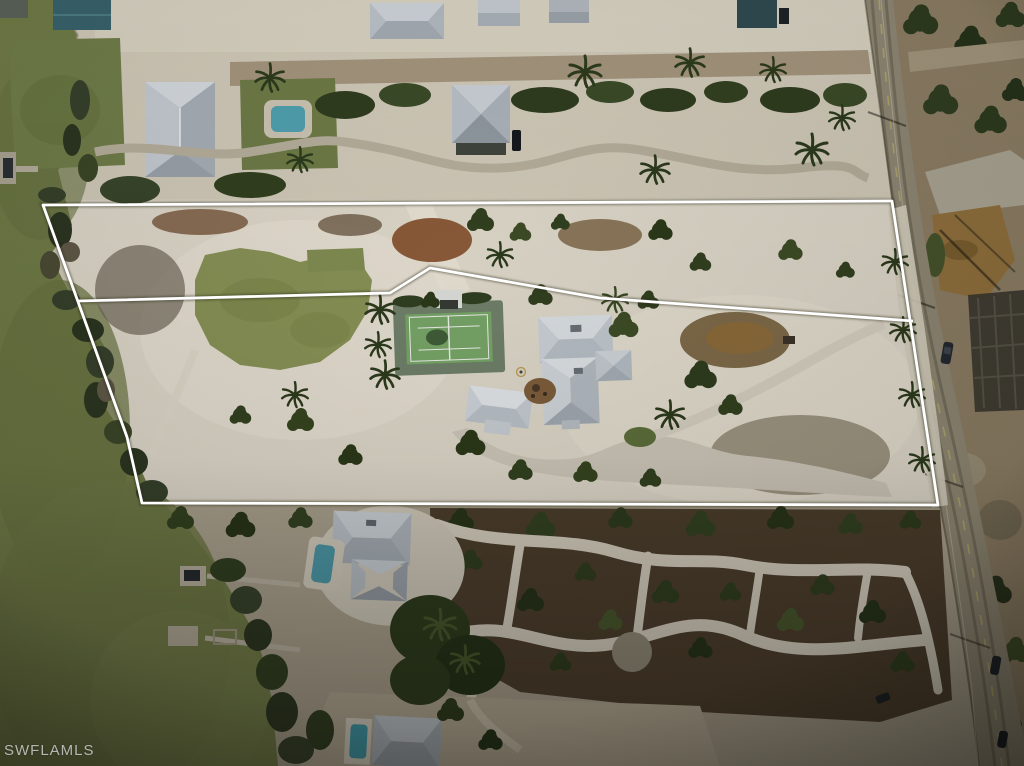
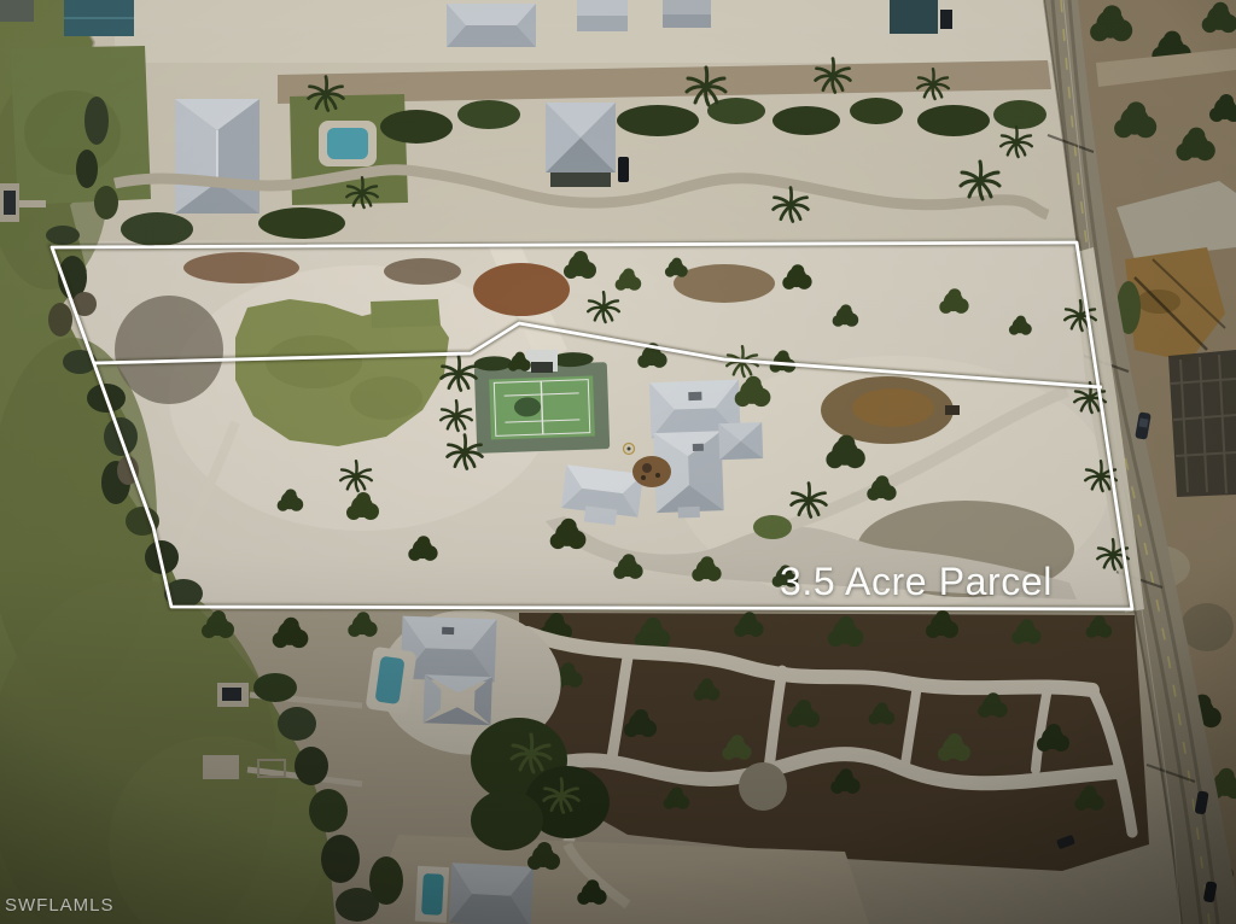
+ 3.5 Acre Parcel
  SWFLAMLS
